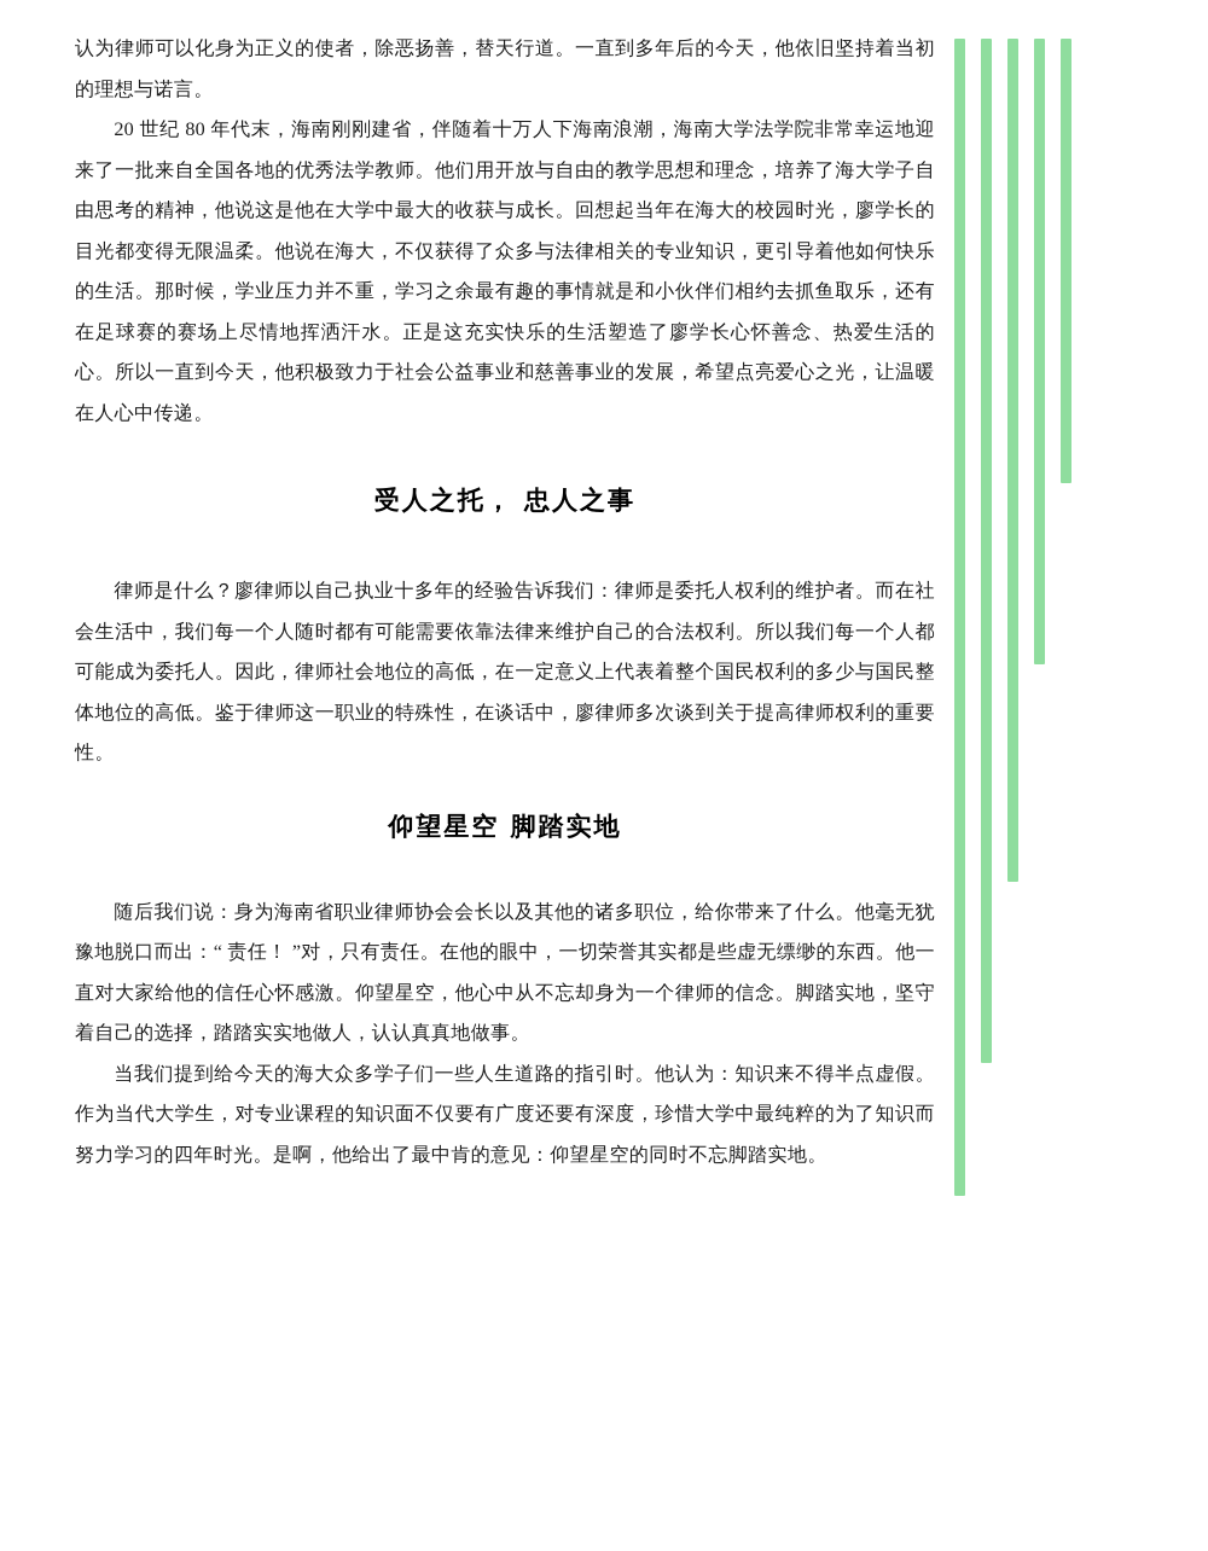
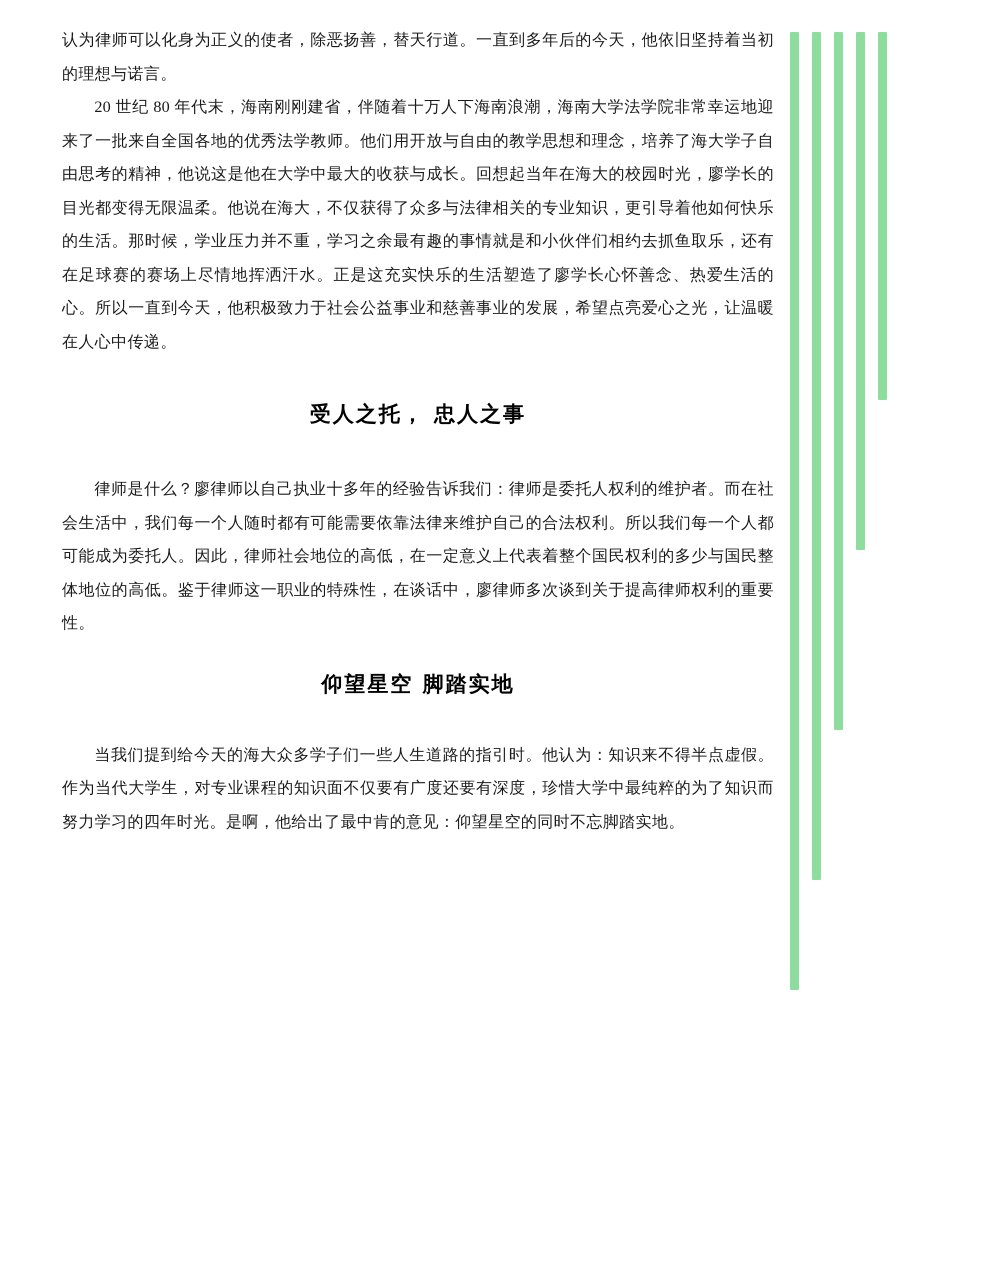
  认为律师可以化身为正义的使者，除恶扬善，替天行道。一直到多年后的今天，他依旧坚持着当初的理想与诺言。
  20 世纪 80 年代末，海南刚刚建省，伴随着十万人下海南浪潮，海南大学法学院非常幸运地迎来了一批来自全国各地的优秀法学教师。他们用开放与自由的教学思想和理念，培养了海大学子自由思考的精神，他说这是他在大学中最大的收获与成长。回想起当年在海大的校园时光，廖学长的目光都变得无限温柔。他说在海大，不仅获得了众多与法律相关的专业知识，更引导着他如何快乐的生活。那时候，学业压力并不重，学习之余最有趣的事情就是和小伙伴们相约去抓鱼取乐，还有在足球赛的赛场上尽情地挥洒汗水。正是这充实快乐的生活塑造了廖学长心怀善念、热爱生活的心。所以一直到今天，他积极致力于社会公益事业和慈善事业的发展，希望点亮爱心之光，让温暖在人心中传递。
  受人之托， 忠人之事
  律师是什么？廖律师以自己执业十多年的经验告诉我们：律师是委托人权利的维护者。而在社会生活中，我们每一个人随时都有可能需要依靠法律来维护自己的合法权利。所以我们每一个人都可能成为委托人。因此，律师社会地位的高低，在一定意义上代表着整个国民权利的多少与国民整体地位的高低。鉴于律师这一职业的特殊性，在谈话中，廖律师多次谈到关于提高律师权利的重要性。
  仰望星空 脚踏实地
- 随后我们说：身为海南省职业律师协会会长以及其他的诸多职位，给你带来了什么。他毫无犹豫地脱口而出：“ 责任！ ”对，只有责任。在他的眼中，一切荣誉其实都是些虚无缥缈的东西。他一直对大家给他的信任心怀感激。仰望星空，他心中从不忘却身为一个律师的信念。脚踏实地，坚守着自己的选择，踏踏实实地做人，认认真真地做事。
  当我们提到给今天的海大众多学子们一些人生道路的指引时。他认为：知识来不得半点虚假。作为当代大学生，对专业课程的知识面不仅要有广度还要有深度，珍惜大学中最纯粹的为了知识而努力学习的四年时光。是啊，他给出了最中肯的意见：仰望星空的同时不忘脚踏实地。
